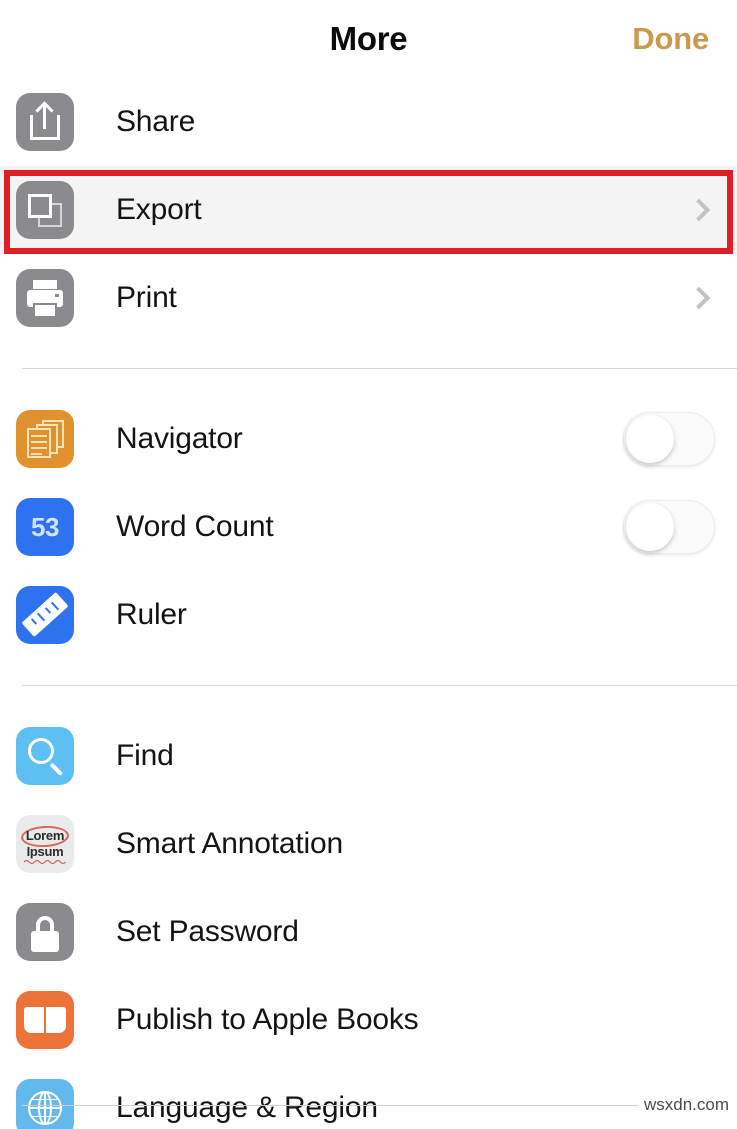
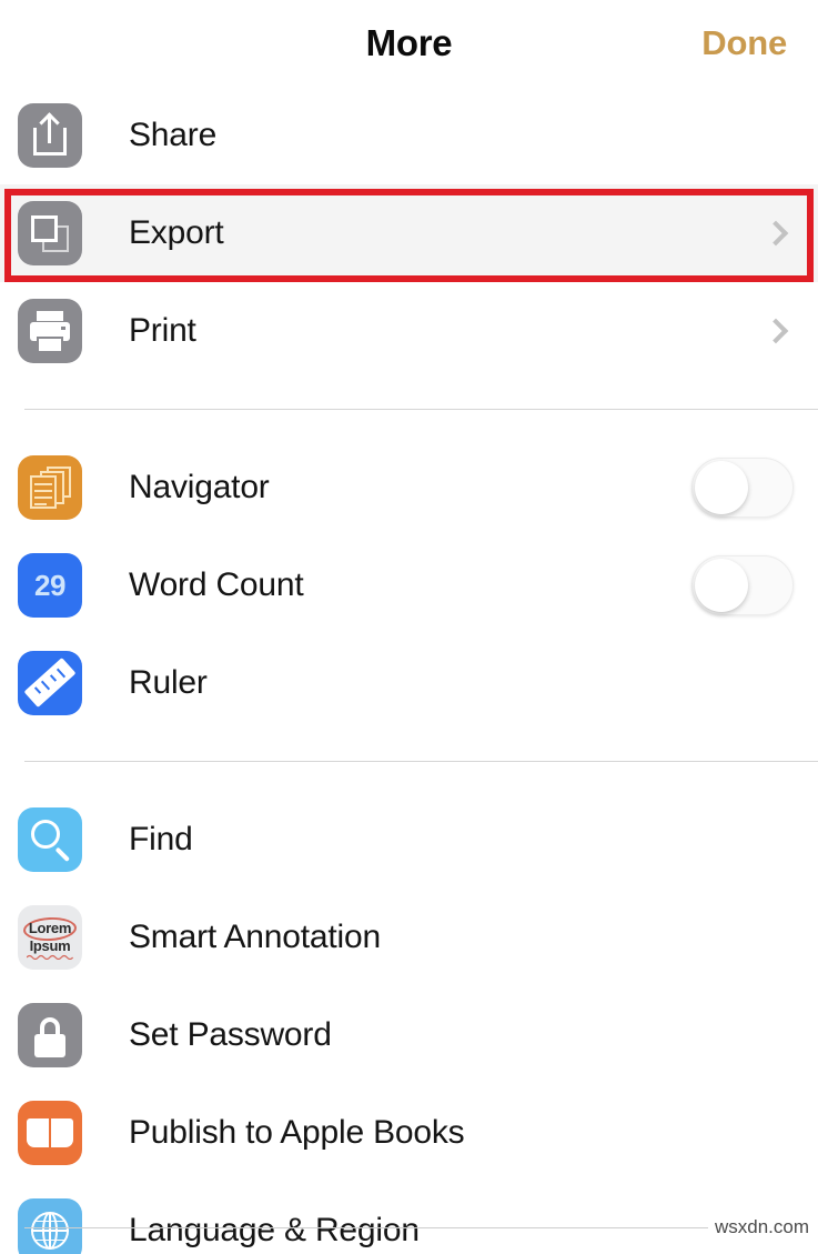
  More
  Done
  Share
  Export
  Print
  Navigator
- 53
+ 29
  Word Count
  Ruler
  Find
  Lorem
  Ipsum
  Smart Annotation
  Set Password
  Publish to Apple Books
  Language & Region
  wsxdn.com
